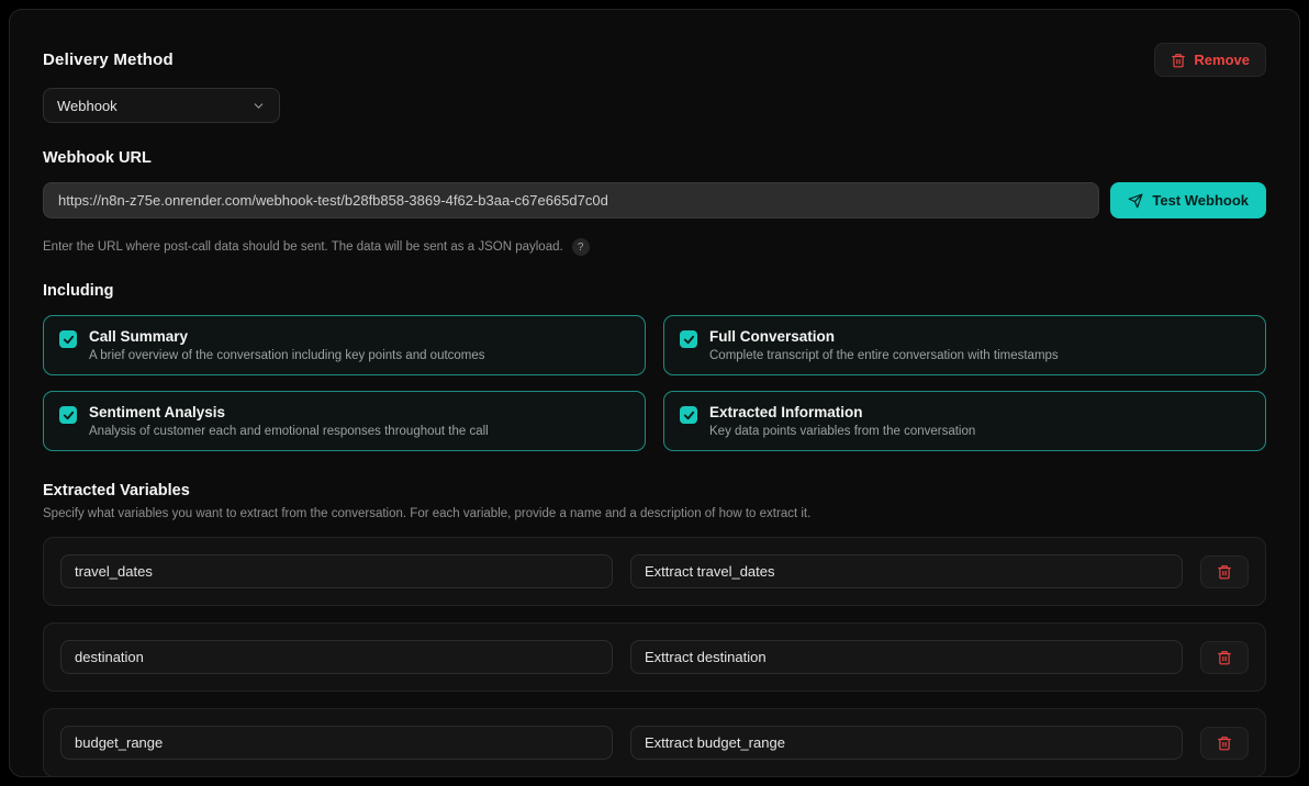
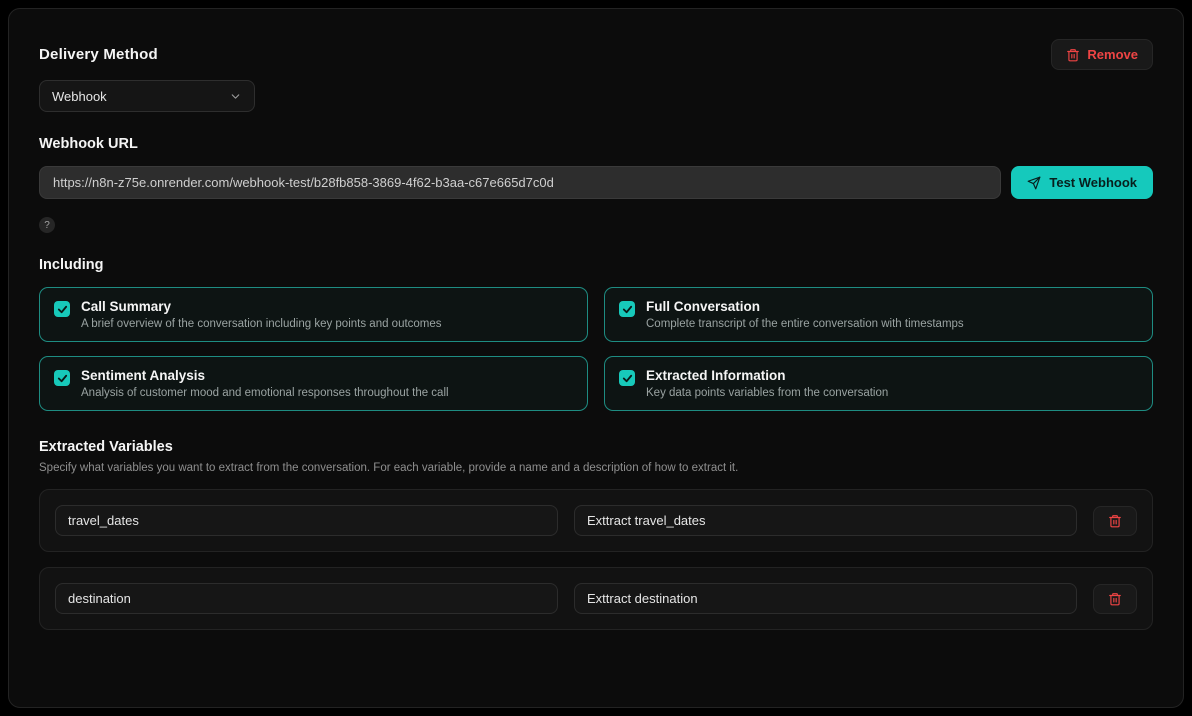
  Delivery Method
  Remove
  Webhook
  Webhook URL
  https://n8n-z75e.onrender.com/webhook-test/b28fb858-3869-4f62-b3aa-c67e665d7c0d
  Test Webhook
- Enter the URL where post-call data should be sent. The data will be sent as a JSON payload.
  ?
  Including
  Call Summary
  A brief overview of the conversation including key points and outcomes
  Full Conversation
  Complete transcript of the entire conversation with timestamps
  Sentiment Analysis
- Analysis of customer each and emotional responses throughout the call
+ Analysis of customer mood and emotional responses throughout the call
  Extracted Information
  Key data points variables from the conversation
  Extracted Variables
  Specify what variables you want to extract from the conversation. For each variable, provide a name and a description of how to extract it.
  travel_dates
  Exttract travel_dates
  destination
  Exttract destination
- budget_range
- Exttract budget_range
